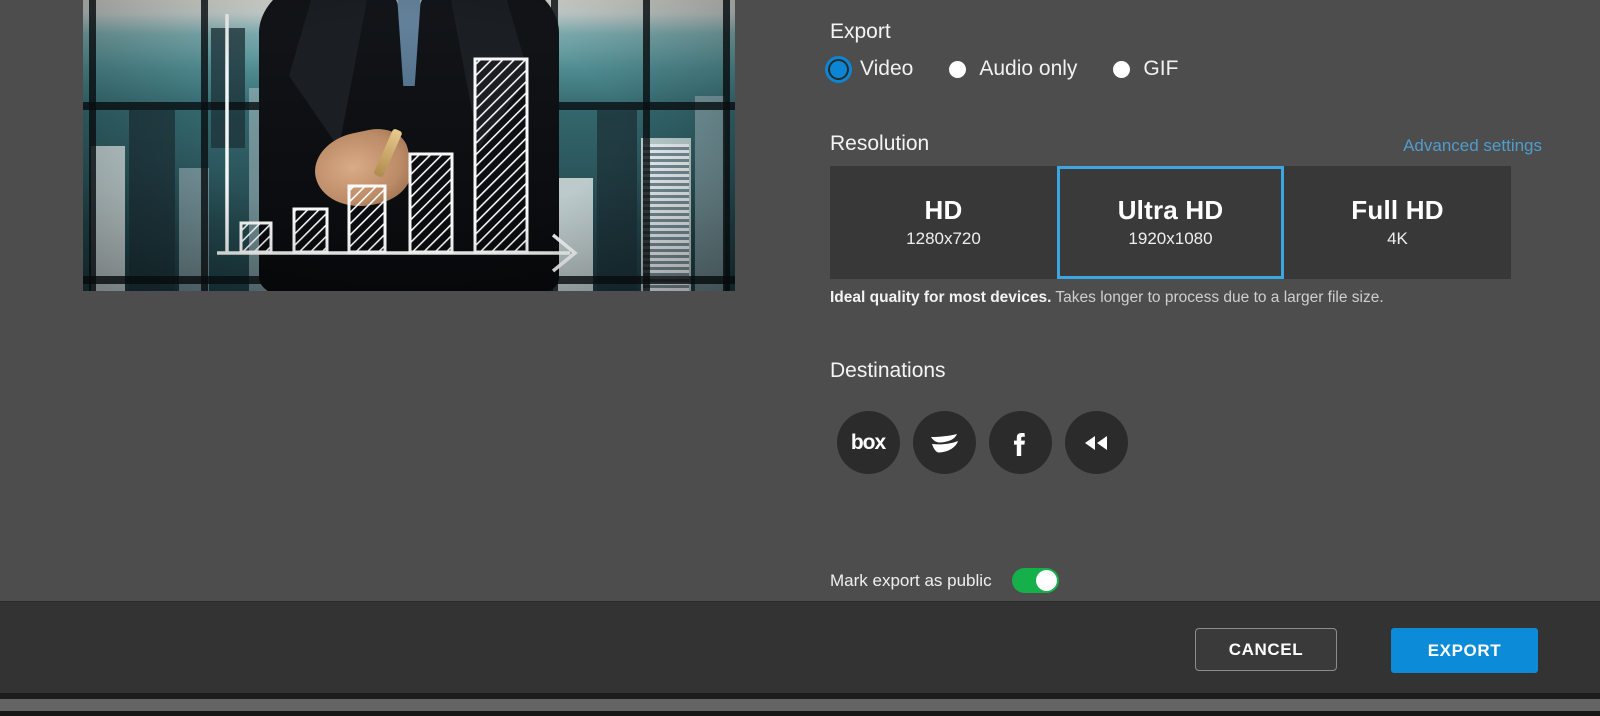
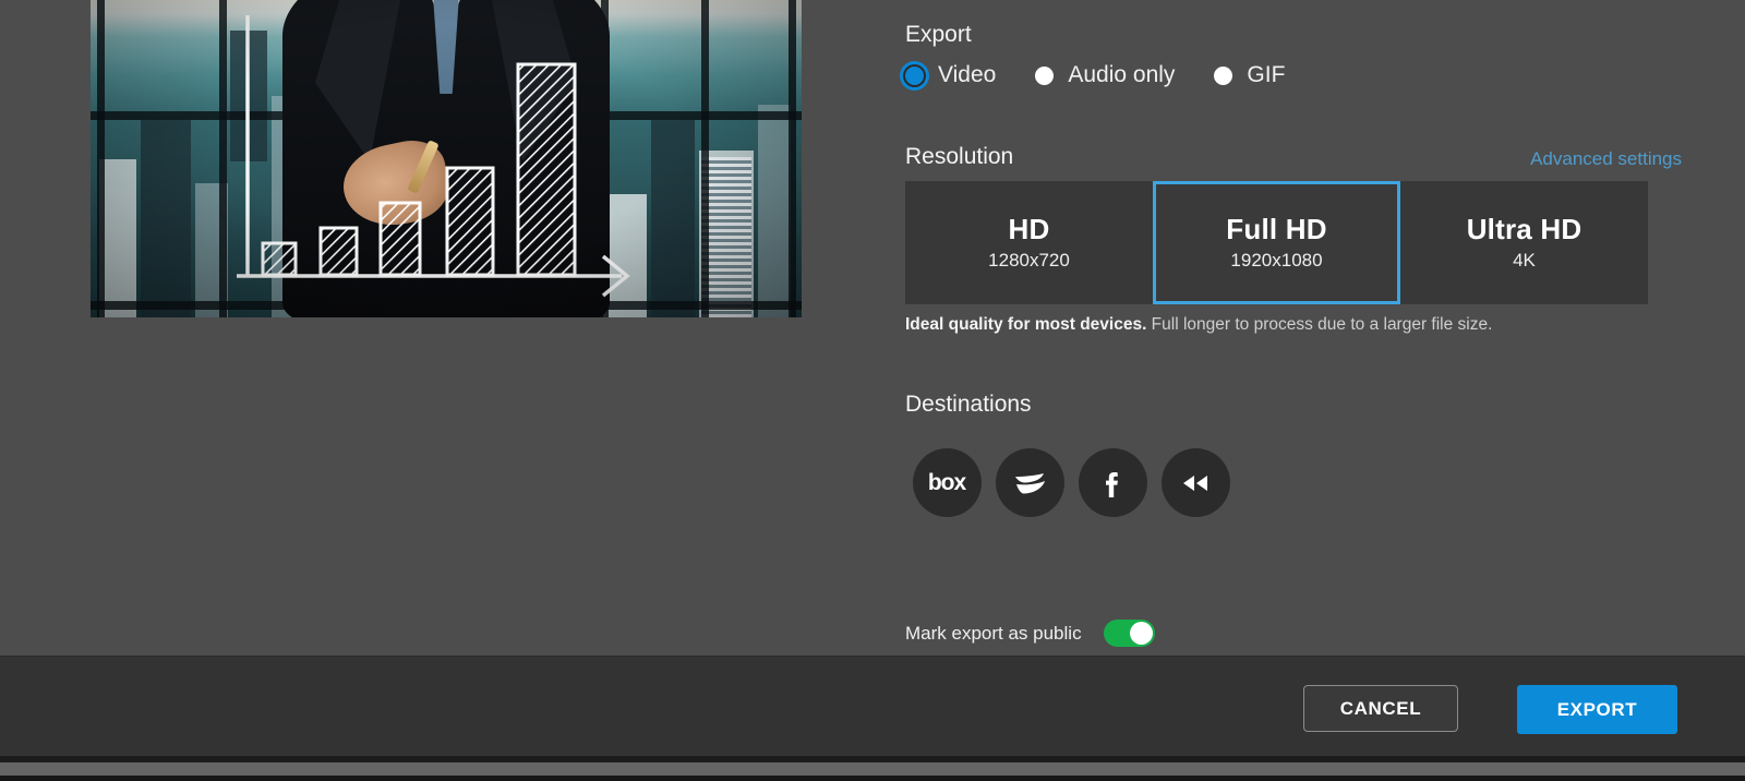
  Export
  Video
  Audio only
  GIF
  Resolution
  Advanced settings
  HD
  1280x720
- Ultra HD
+ Full HD
  1920x1080
- Full HD
+ Ultra HD
  4K
- Ideal quality for most devices. Takes longer to process due to a larger file size.
+ Ideal quality for most devices. Full longer to process due to a larger file size.
  Destinations
  box
  Mark export as public
  CANCEL
  EXPORT
